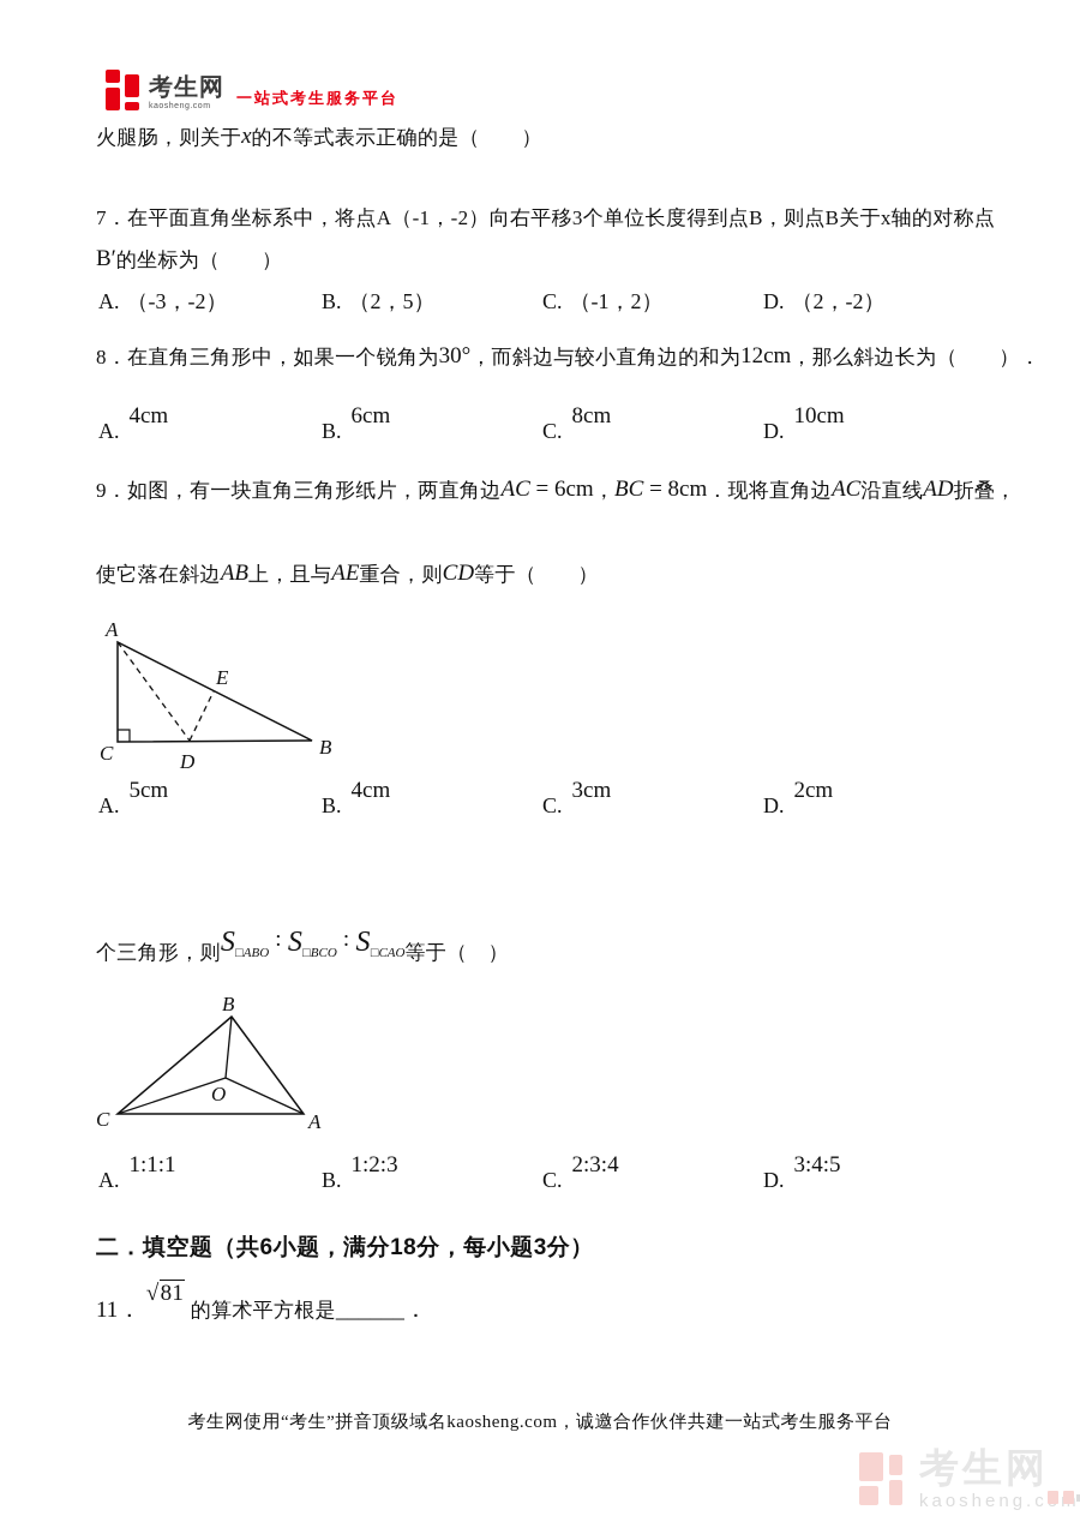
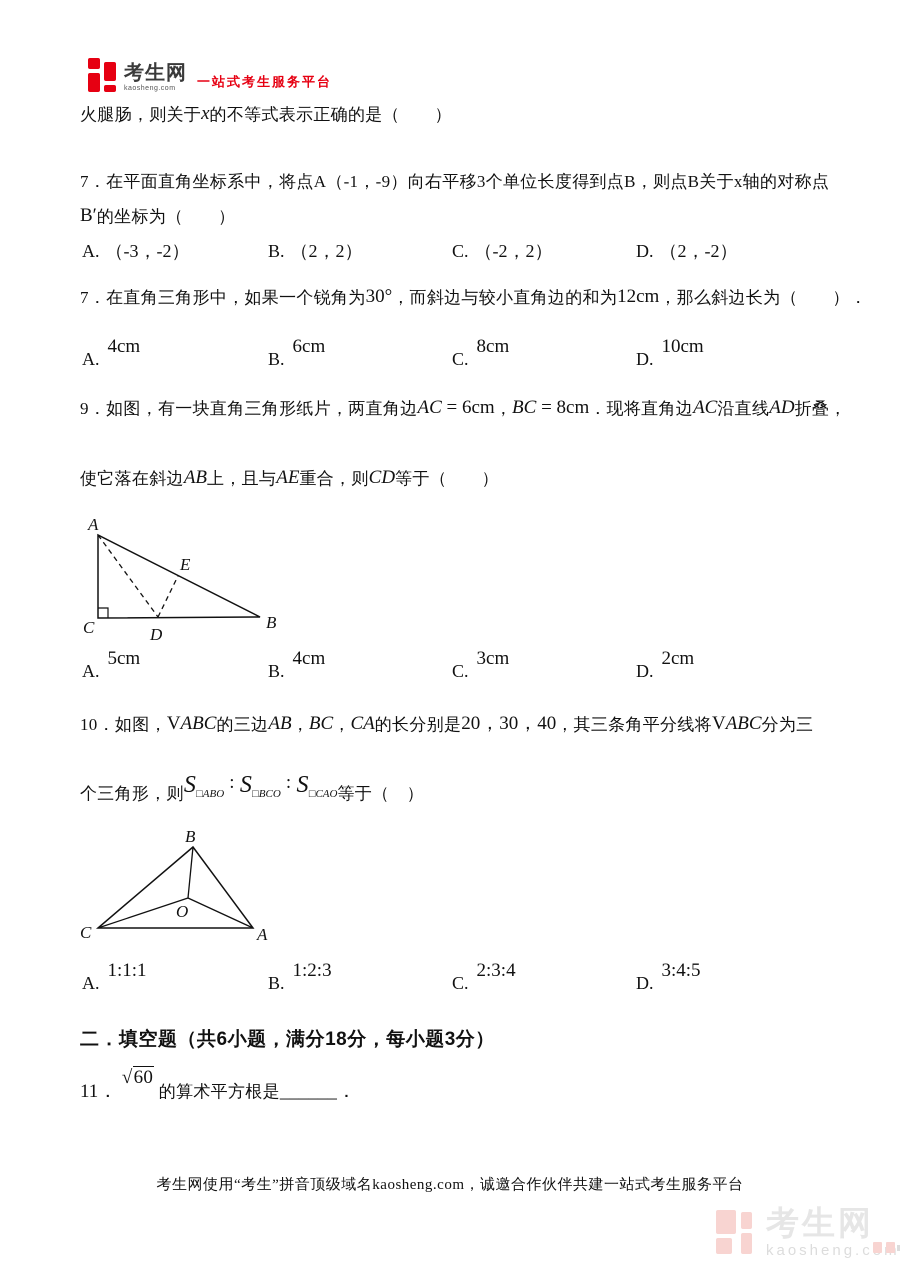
  考生网
  一站式考生服务平台
  火腿肠，则关于x的不等式表示正确的是（ ）
- 7．在平面直角坐标系中，将点A（-1，-2）向右平移3个单位长度得到点B，则点B关于x轴的对称点
+ 7．在平面直角坐标系中，将点A（-1，-9）向右平移3个单位长度得到点B，则点B关于x轴的对称点
  B′的坐标为（ ）
  A. （-3，-2）
- B. （2，5）
+ B. （2，2）
- C. （-1，2）
+ C. （-2，2）
  D. （2，-2）
- 8．在直角三角形中，如果一个锐角为30°，而斜边与较小直角边的和为12cm，那么斜边长为（ ）．
+ 7．在直角三角形中，如果一个锐角为30°，而斜边与较小直角边的和为12cm，那么斜边长为（ ）．
  A.4cm
  B.6cm
  C.8cm
  D.10cm
  9．如图，有一块直角三角形纸片，两直角边AC = 6cm，BC = 8cm．现将直角边AC沿直线AD折叠，
  使它落在斜边AB上，且与AE重合，则CD等于（ ）
  A
  B
  C
  D
  E
  A.5cm
  B.4cm
  C.3cm
  D.2cm
+ 10．如图，VABC的三边AB，BC，CA的长分别是20，30，40，其三条角平分线将VABC分为三
  个三角形，则S□ABO : S□BCO : S□CAO等于（ ）
  B
  C
  A
  O
  A.1:1:1
  B.1:2:3
  C.2:3:4
  D.3:4:5
  二．填空题（共6小题，满分18分，每小题3分）
- 11． √81 的算术平方根是______．
+ 11． √60 的算术平方根是______．
  考生网使用“考生”拼音顶级域名kaosheng.com，诚邀合作伙伴共建一站式考生服务平台
  考生网
  kaosheng.c
